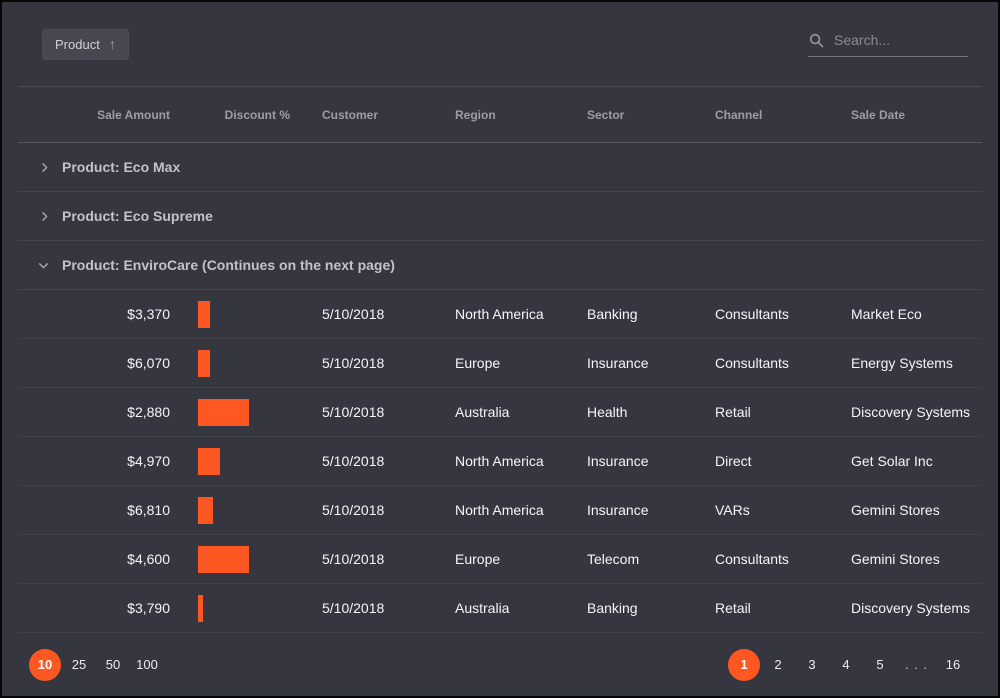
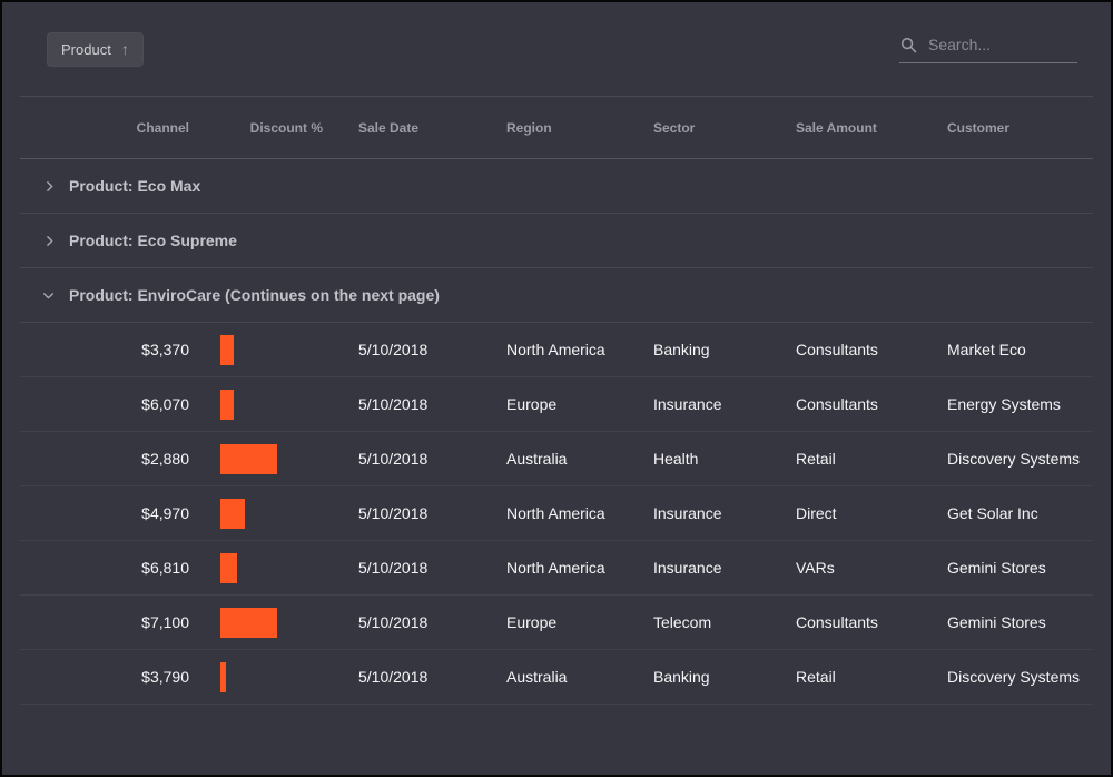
  Product
  ↑
  Search...
- Sale Amount
+ Channel
  Discount %
- Customer
+ Sale Date
  Region
  Sector
- Channel
+ Sale Amount
- Sale Date
+ Customer
  Product: Eco Max
  Product: Eco Supreme
  Product: EnviroCare (Continues on the next page)
  $3,370
  5/10/2018
  North America
  Banking
  Consultants
  Market Eco
  $6,070
  5/10/2018
  Europe
  Insurance
  Consultants
  Energy Systems
  $2,880
  5/10/2018
  Australia
  Health
  Retail
  Discovery Systems
  $4,970
  5/10/2018
  North America
  Insurance
  Direct
  Get Solar Inc
  $6,810
  5/10/2018
  North America
  Insurance
  VARs
  Gemini Stores
- $4,600
+ $7,100
  5/10/2018
  Europe
  Telecom
  Consultants
  Gemini Stores
  $3,790
  5/10/2018
  Australia
  Banking
  Retail
  Discovery Systems
- 10
- 25
- 50
- 100
- 1
- 2
- 3
- 4
- 5
- . . .
- 16
